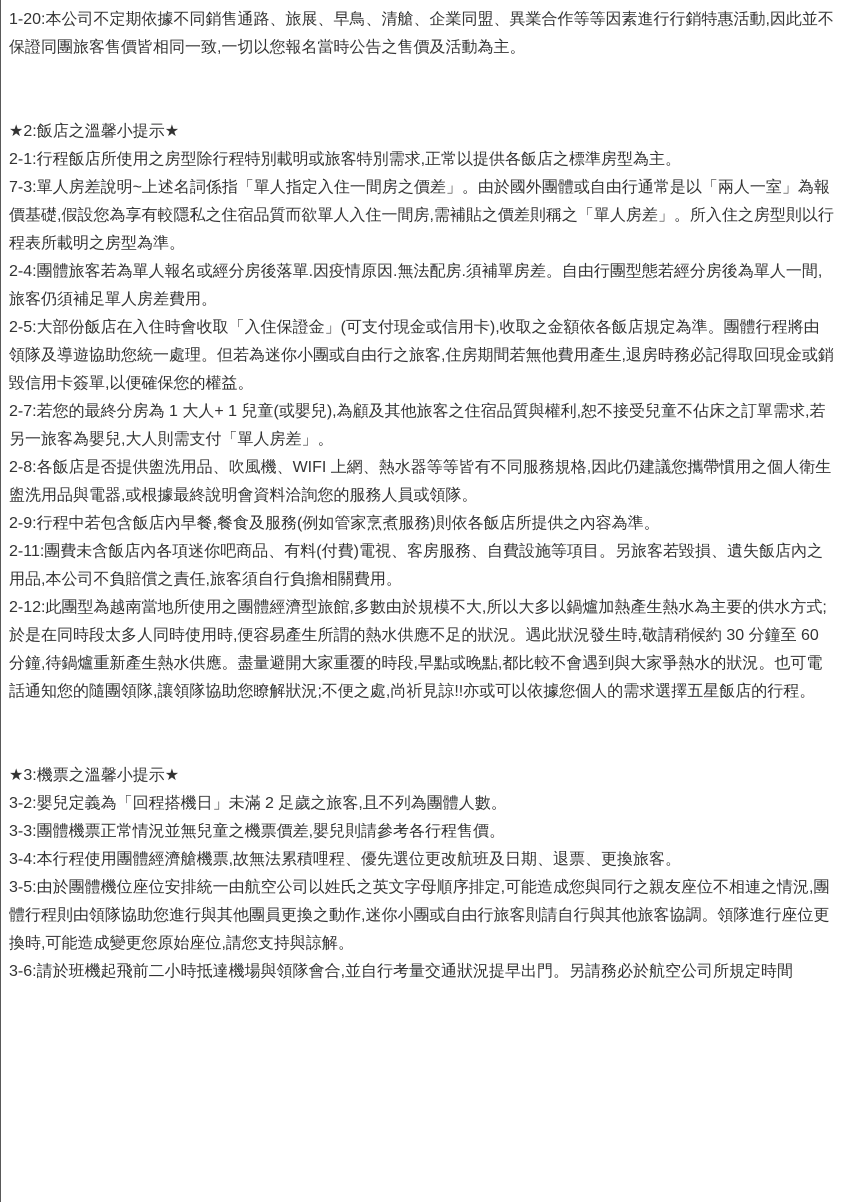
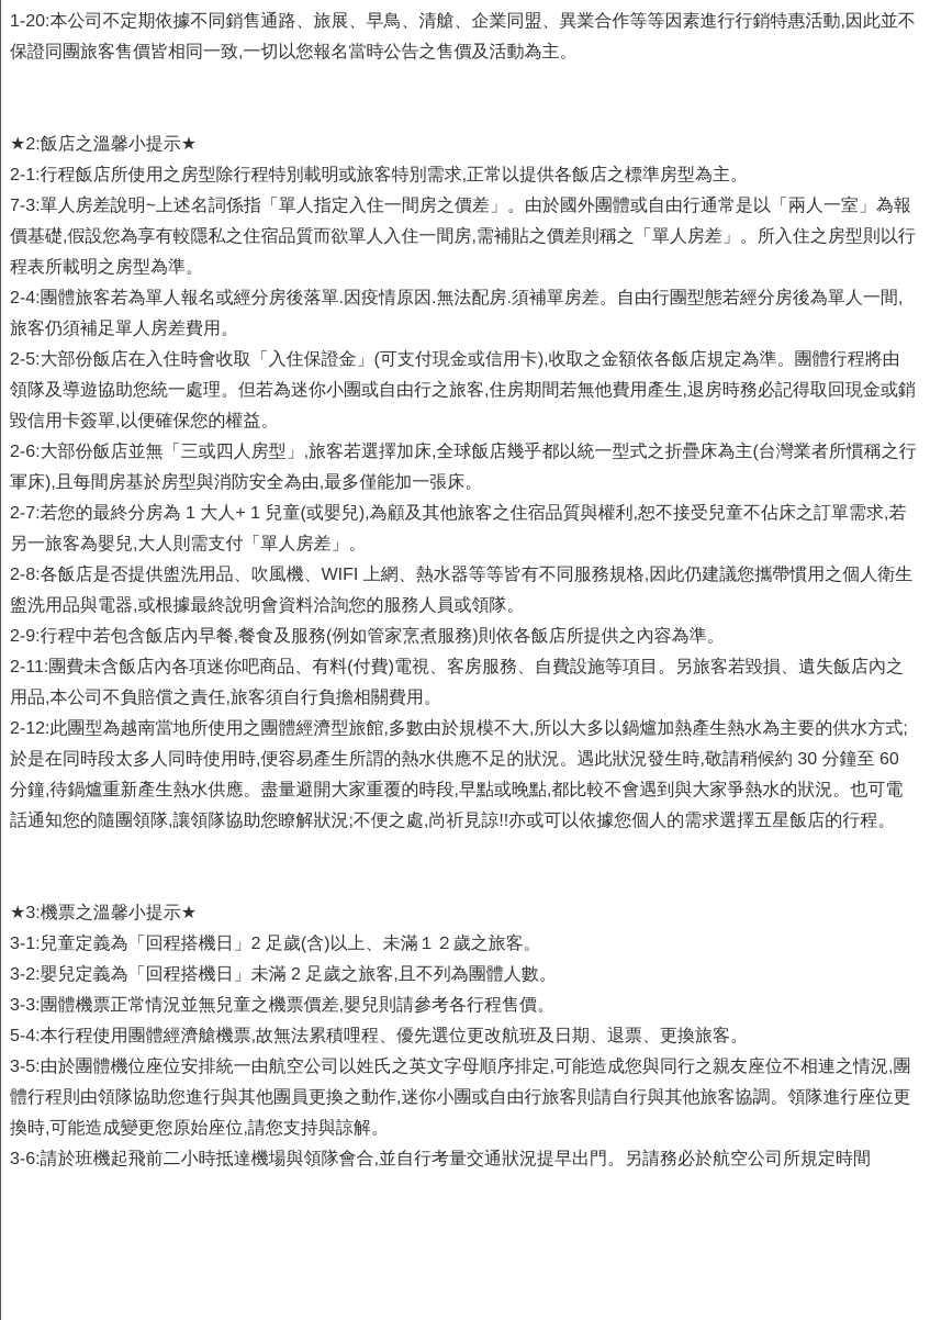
  1-20:本公司不定期依據不同銷售通路、旅展、早鳥、清艙、企業同盟、異業合作等等因素進行行銷特惠活動,因此並不保證同團旅客售價皆相同一致,一切以您報名當時公告之售價及活動為主。
  ★2:飯店之溫馨小提示★
  2-1:行程飯店所使用之房型除行程特別載明或旅客特別需求,正常以提供各飯店之標準房型為主。
  7-3:單人房差說明~上述名詞係指「單人指定入住一間房之價差」。由於國外團體或自由行通常是以「兩人一室」為報價基礎,假設您為享有較隱私之住宿品質而欲單人入住一間房,需補貼之價差則稱之「單人房差」。所入住之房型則以行程表所載明之房型為準。
  2-4:團體旅客若為單人報名或經分房後落單.因疫情原因.無法配房.須補單房差。自由行團型態若經分房後為單人一間,旅客仍須補足單人房差費用。
  2-5:大部份飯店在入住時會收取「入住保證金」(可支付現金或信用卡),收取之金額依各飯店規定為準。團體行程將由領隊及導遊協助您統一處理。但若為迷你小團或自由行之旅客,住房期間若無他費用產生,退房時務必記得取回現金或銷毀信用卡簽單,以便確保您的權益。
+ 2-6:大部份飯店並無「三或四人房型」,旅客若選擇加床,全球飯店幾乎都以統一型式之折疊床為主(台灣業者所慣稱之行軍床),且每間房基於房型與消防安全為由,最多僅能加一張床。
  2-7:若您的最終分房為 1 大人+ 1 兒童(或嬰兒),為顧及其他旅客之住宿品質與權利,恕不接受兒童不佔床之訂單需求,若另一旅客為嬰兒,大人則需支付「單人房差」。
  2-8:各飯店是否提供盥洗用品、吹風機、WIFI 上網、熱水器等等皆有不同服務規格,因此仍建議您攜帶慣用之個人衛生盥洗用品與電器,或根據最終說明會資料洽詢您的服務人員或領隊。
  2-9:行程中若包含飯店內早餐,餐食及服務(例如管家烹煮服務)則依各飯店所提供之內容為準。
  2-11:團費未含飯店內各項迷你吧商品、有料(付費)電視、客房服務、自費設施等項目。另旅客若毀損、遺失飯店內之用品,本公司不負賠償之責任,旅客須自行負擔相關費用。
  2-12:此團型為越南當地所使用之團體經濟型旅館,多數由於規模不大,所以大多以鍋爐加熱產生熱水為主要的供水方式;於是在同時段太多人同時使用時,便容易產生所謂的熱水供應不足的狀況。遇此狀況發生時,敬請稍候約 30 分鐘至 60 分鐘,待鍋爐重新產生熱水供應。盡量避開大家重覆的時段,早點或晚點,都比較不會遇到與大家爭熱水的狀況。也可電話通知您的隨團領隊,讓領隊協助您瞭解狀況;不便之處,尚祈見諒!!亦或可以依據您個人的需求選擇五星飯店的行程。
  ★3:機票之溫馨小提示★
+ 3-1:兒童定義為「回程搭機日」2 足歲(含)以上、未滿１２歲之旅客。
  3-2:嬰兒定義為「回程搭機日」未滿 2 足歲之旅客,且不列為團體人數。
  3-3:團體機票正常情況並無兒童之機票價差,嬰兒則請參考各行程售價。
- 3-4:本行程使用團體經濟艙機票,故無法累積哩程、優先選位更改航班及日期、退票、更換旅客。
+ 5-4:本行程使用團體經濟艙機票,故無法累積哩程、優先選位更改航班及日期、退票、更換旅客。
  3-5:由於團體機位座位安排統一由航空公司以姓氏之英文字母順序排定,可能造成您與同行之親友座位不相連之情況,團體行程則由領隊協助您進行與其他團員更換之動作,迷你小團或自由行旅客則請自行與其他旅客協調。領隊進行座位更換時,可能造成變更您原始座位,請您支持與諒解。
  3-6:請於班機起飛前二小時抵達機場與領隊會合,並自行考量交通狀況提早出門。另請務必於航空公司所規定時間
